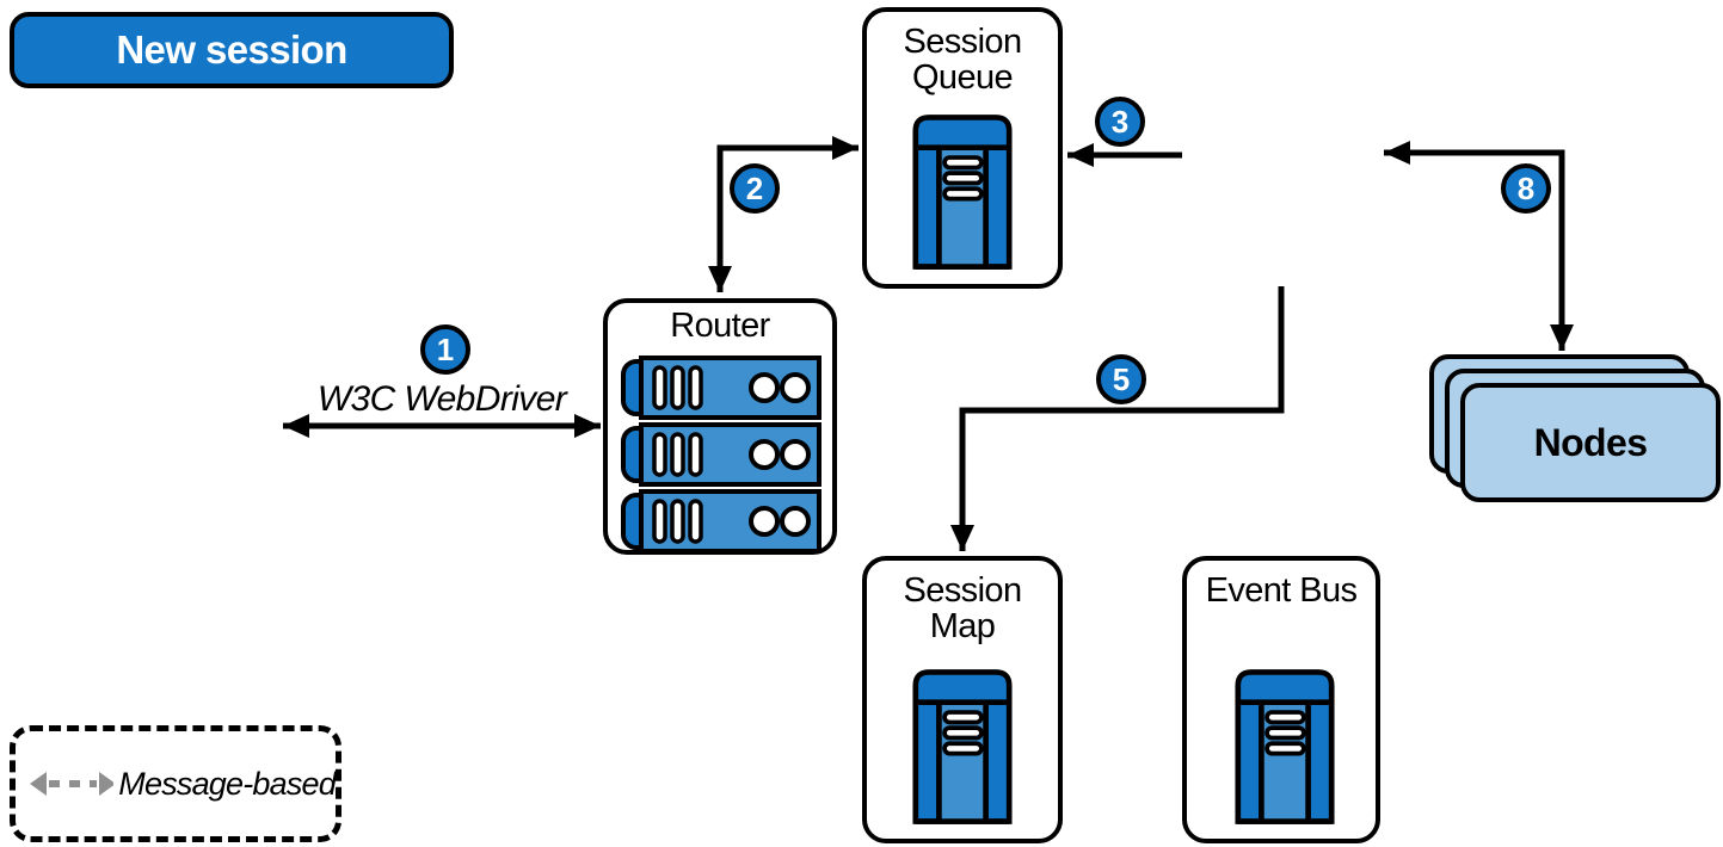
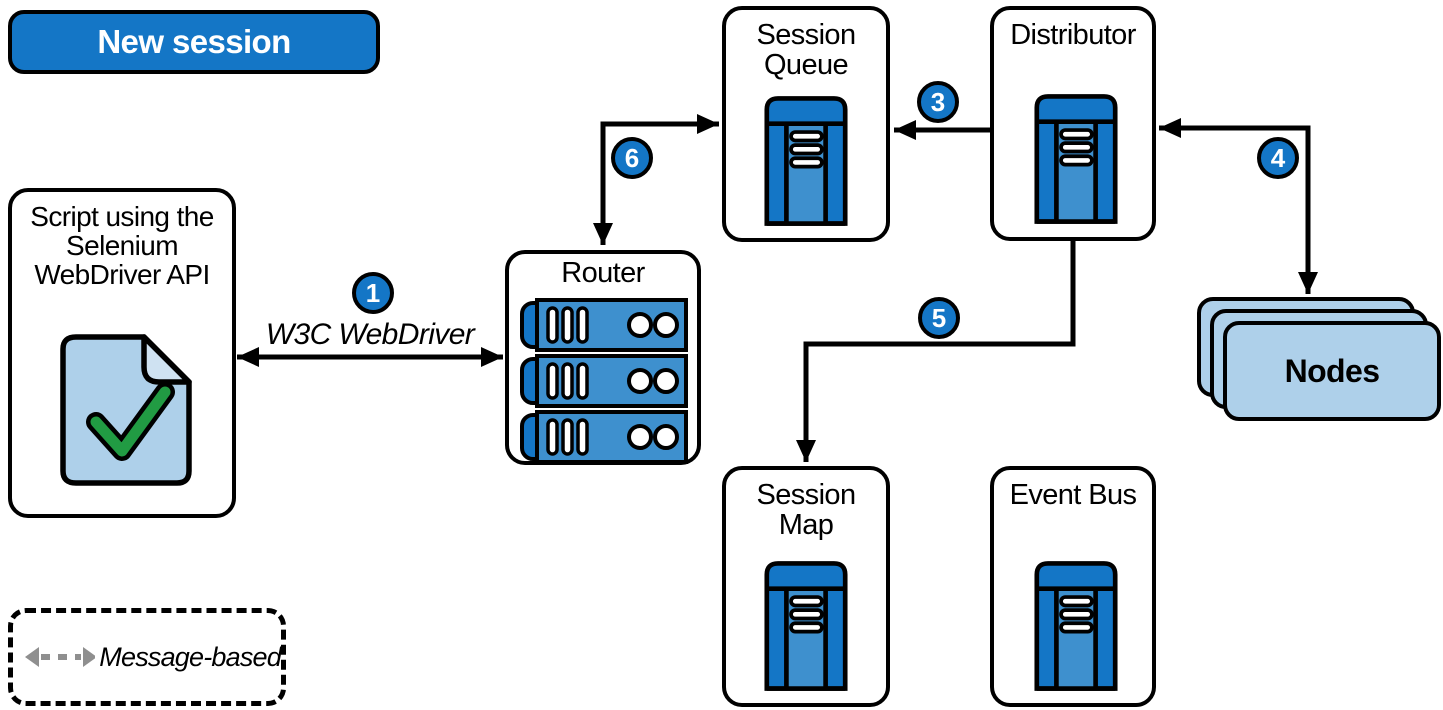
  New session
+ Script using the Selenium WebDriver API
  W3C WebDriver
  Router
  Session Queue
+ Distributor
  Session Map
  Event Bus
  Nodes
  1
- 2
+ 6
  3
- 8
+ 4
  5
  Message-based
